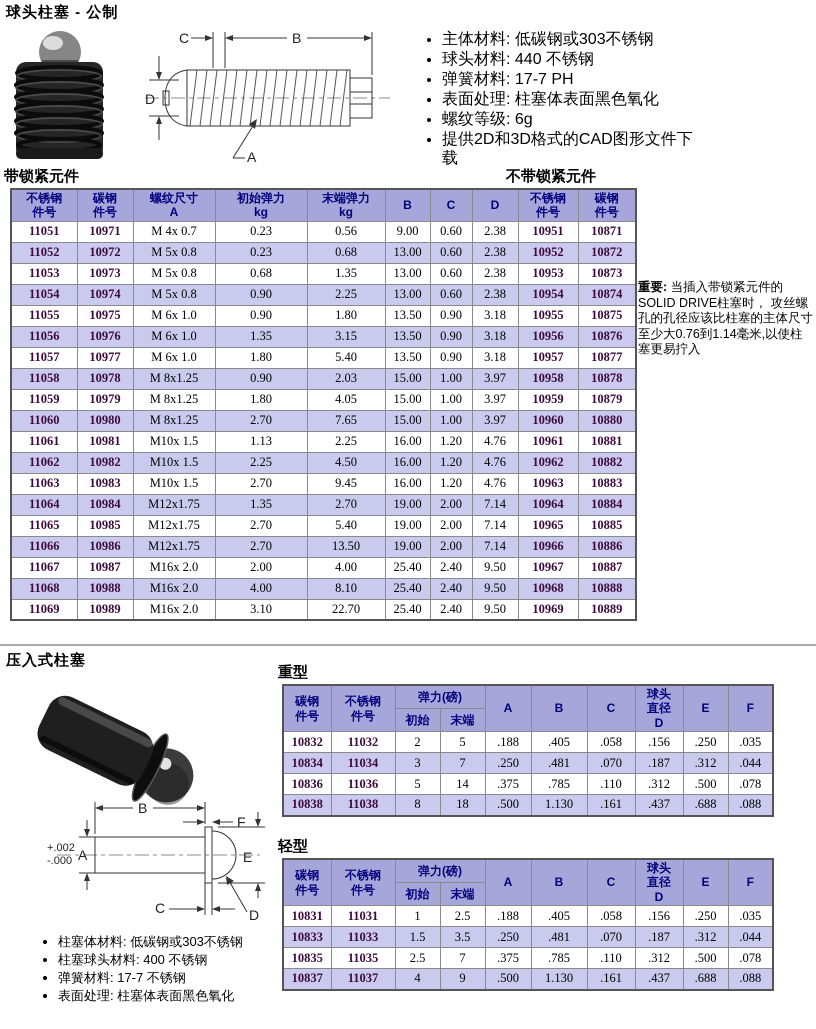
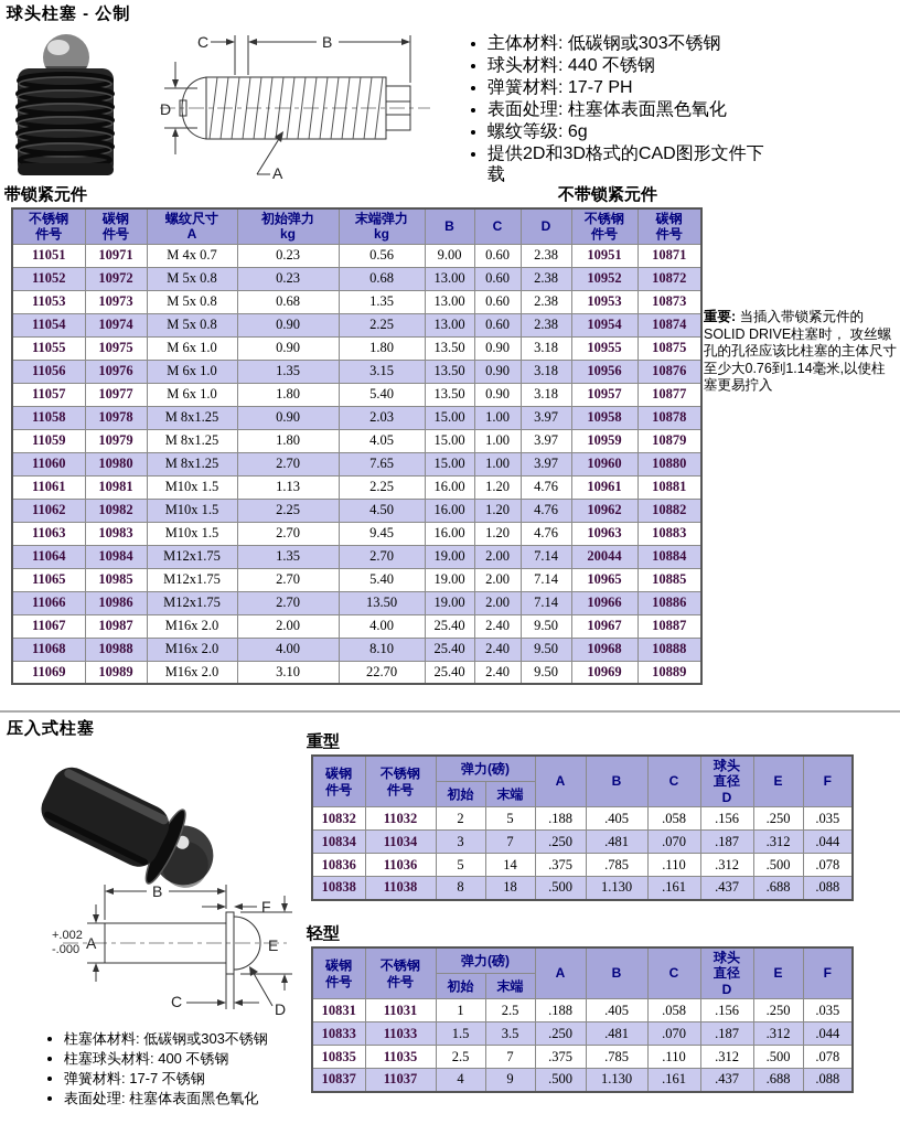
  球头柱塞 - 公制
  C
  B
  D
  A
  主体材料: 低碳钢或303不锈钢
  球头材料: 440 不锈钢
  弹簧材料: 17-7 PH
  表面处理: 柱塞体表面黑色氧化
  螺纹等级: 6g
  提供2D和3D格式的CAD图形文件下载
  带锁紧元件
  不带锁紧元件
  不锈钢 件号	碳钢 件号	螺纹尺寸 A	初始弹力 kg	末端弹力 kg	B	C	D	不锈钢 件号	碳钢 件号
  11051	10971	M 4x 0.7	0.23	0.56	9.00	0.60	2.38	10951	10871
  11052	10972	M 5x 0.8	0.23	0.68	13.00	0.60	2.38	10952	10872
  11053	10973	M 5x 0.8	0.68	1.35	13.00	0.60	2.38	10953	10873
  11054	10974	M 5x 0.8	0.90	2.25	13.00	0.60	2.38	10954	10874
  11055	10975	M 6x 1.0	0.90	1.80	13.50	0.90	3.18	10955	10875
  11056	10976	M 6x 1.0	1.35	3.15	13.50	0.90	3.18	10956	10876
  11057	10977	M 6x 1.0	1.80	5.40	13.50	0.90	3.18	10957	10877
  11058	10978	M 8x1.25	0.90	2.03	15.00	1.00	3.97	10958	10878
  11059	10979	M 8x1.25	1.80	4.05	15.00	1.00	3.97	10959	10879
  11060	10980	M 8x1.25	2.70	7.65	15.00	1.00	3.97	10960	10880
  11061	10981	M10x 1.5	1.13	2.25	16.00	1.20	4.76	10961	10881
  11062	10982	M10x 1.5	2.25	4.50	16.00	1.20	4.76	10962	10882
  11063	10983	M10x 1.5	2.70	9.45	16.00	1.20	4.76	10963	10883
- 11064	10984	M12x1.75	1.35	2.70	19.00	2.00	7.14	10964	10884
+ 11064	10984	M12x1.75	1.35	2.70	19.00	2.00	7.14	20044	10884
  11065	10985	M12x1.75	2.70	5.40	19.00	2.00	7.14	10965	10885
  11066	10986	M12x1.75	2.70	13.50	19.00	2.00	7.14	10966	10886
  11067	10987	M16x 2.0	2.00	4.00	25.40	2.40	9.50	10967	10887
  11068	10988	M16x 2.0	4.00	8.10	25.40	2.40	9.50	10968	10888
  11069	10989	M16x 2.0	3.10	22.70	25.40	2.40	9.50	10969	10889
  重要: 当插入带锁紧元件的SOLID DRIVE柱塞时， 攻丝螺孔的孔径应该比柱塞的主体尺寸至少大0.76到1.14毫米,以使柱塞更易拧入
  压入式柱塞
  B
  F
  +.002
  -.000
  A
  E
  C
  D
  柱塞体材料: 低碳钢或303不锈钢
  柱塞球头材料: 400 不锈钢
  弹簧材料: 17-7 不锈钢
  表面处理: 柱塞体表面黑色氧化
  重型
  碳钢 件号	不锈钢 件号	弹力(磅)	A	B	C	球头 直径 D	E	F
  初始	末端
  10832	11032	2	5	.188	.405	.058	.156	.250	.035
  10834	11034	3	7	.250	.481	.070	.187	.312	.044
  10836	11036	5	14	.375	.785	.110	.312	.500	.078
  10838	11038	8	18	.500	1.130	.161	.437	.688	.088
  轻型
  碳钢 件号	不锈钢 件号	弹力(磅)	A	B	C	球头 直径 D	E	F
  初始	末端
  10831	11031	1	2.5	.188	.405	.058	.156	.250	.035
  10833	11033	1.5	3.5	.250	.481	.070	.187	.312	.044
  10835	11035	2.5	7	.375	.785	.110	.312	.500	.078
  10837	11037	4	9	.500	1.130	.161	.437	.688	.088
